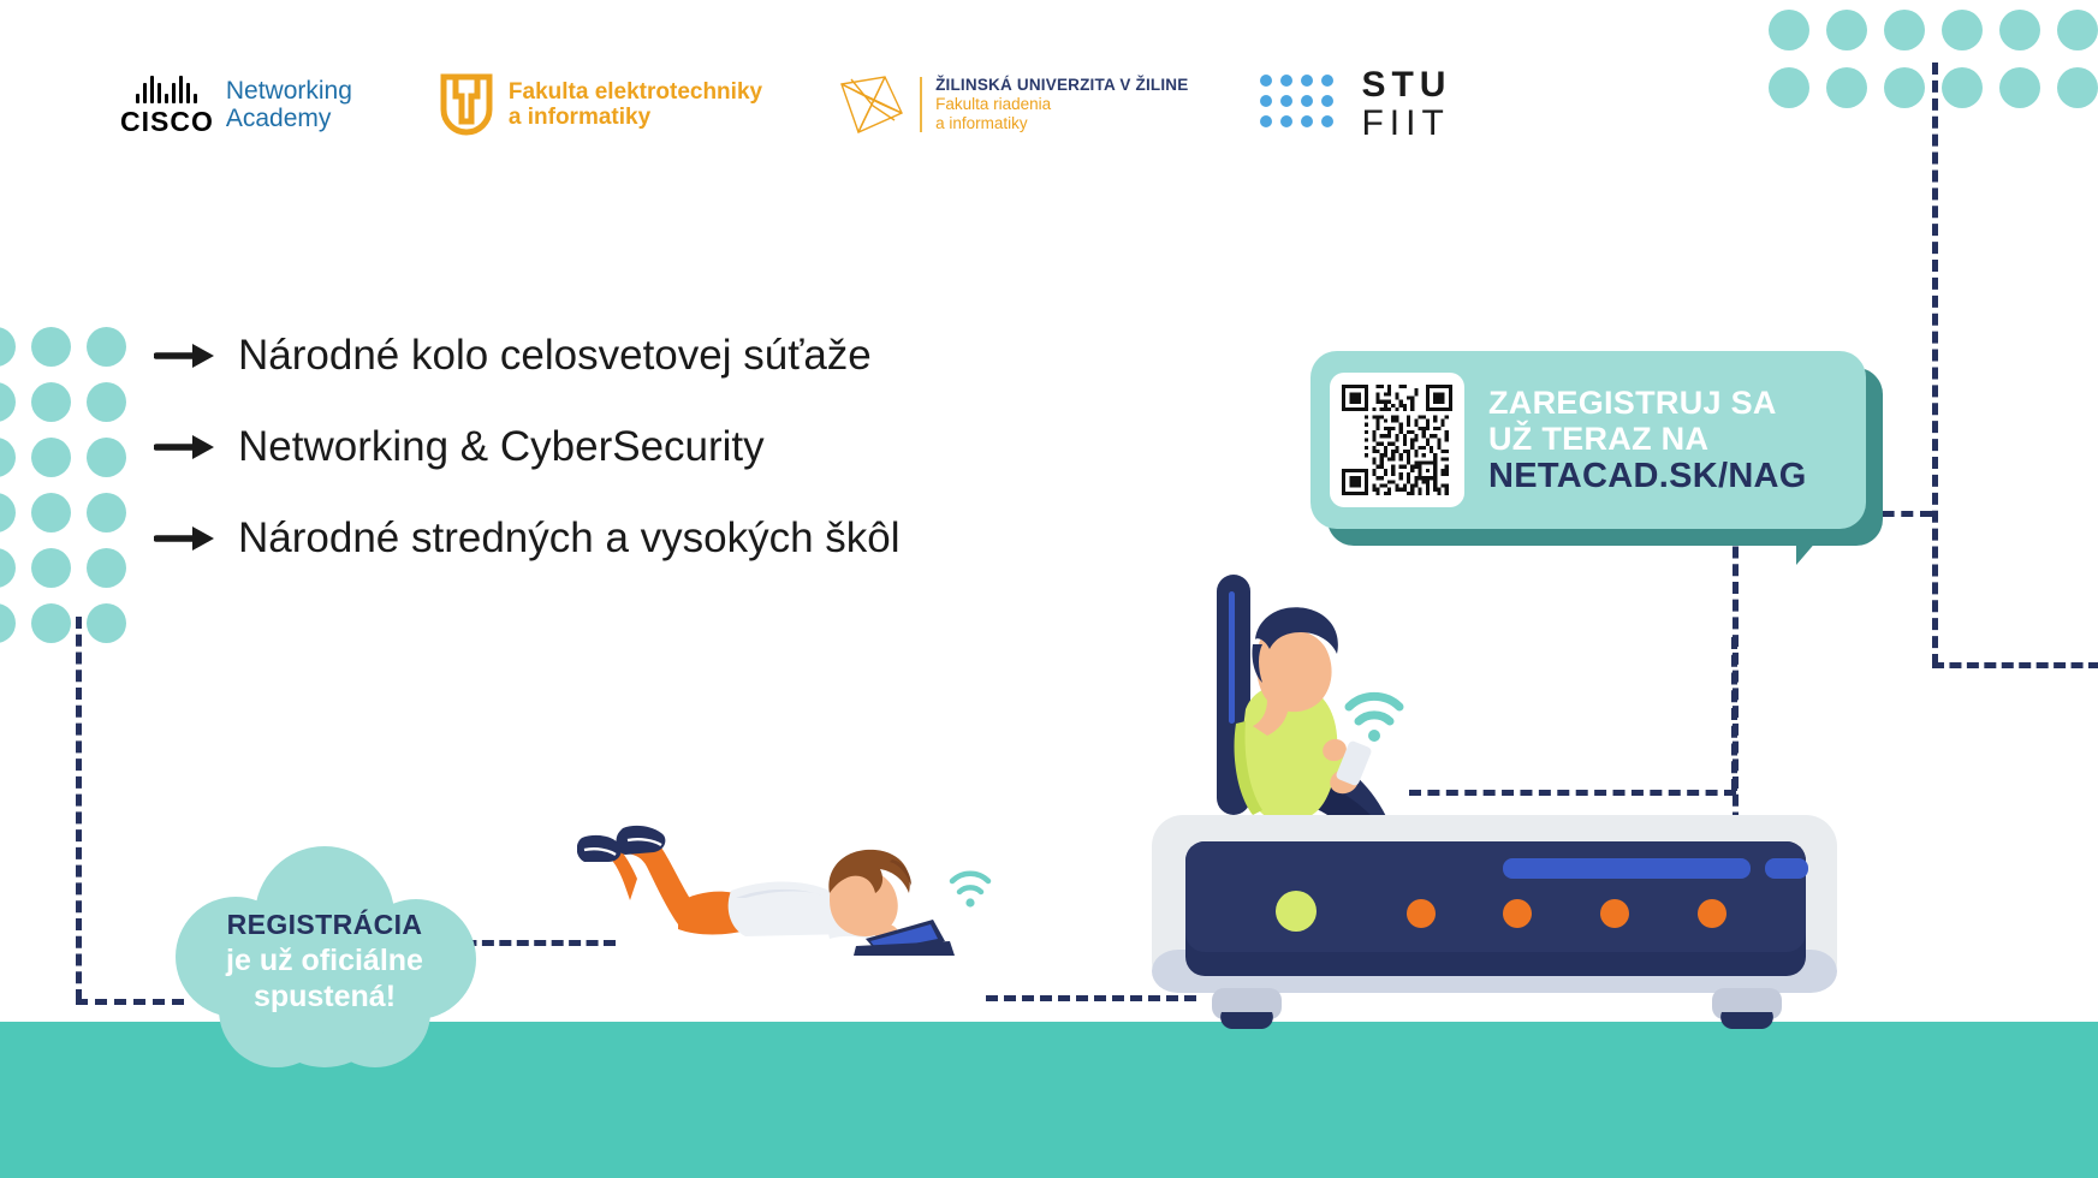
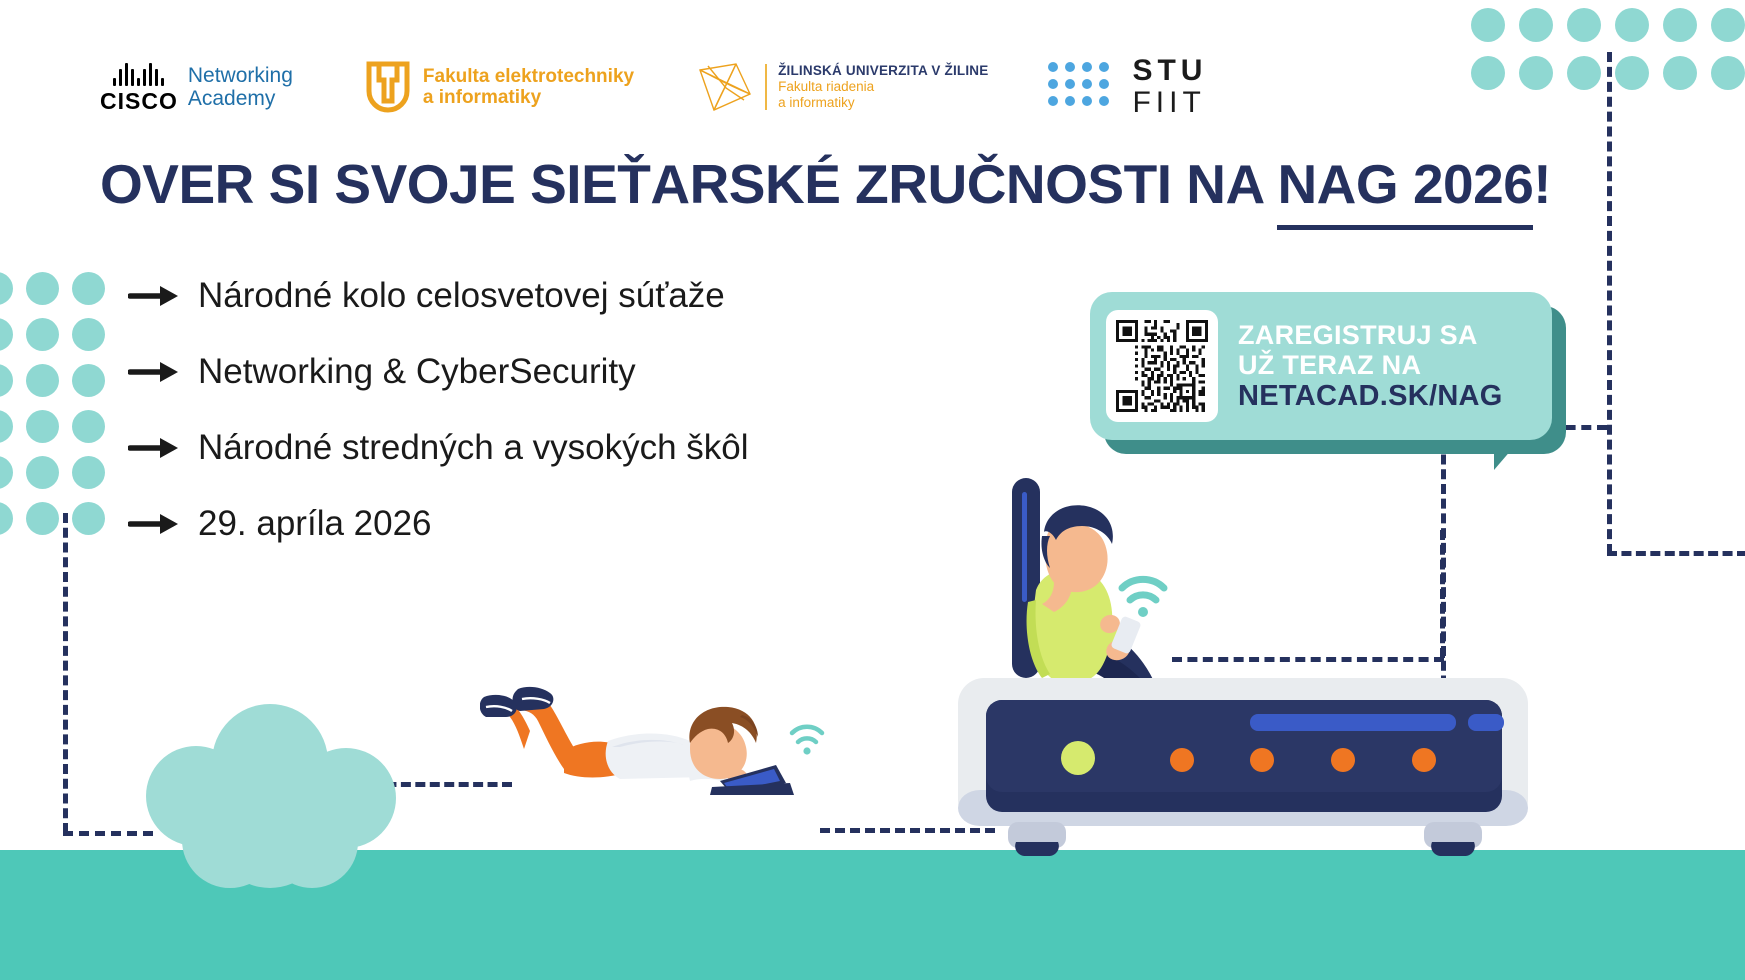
  CISCO
  Networking
  Academy
  Fakulta elektrotechniky
  a informatiky
  ŽILINSKÁ UNIVERZITA V ŽILINE
  Fakulta riadenia
  a informatiky
  STU
  FIIT
+ OVER SI SVOJE SIEŤARSKÉ ZRUČNOSTI NA NAG 2026!
  Národné kolo celosvetovej súťaže
  Networking & CyberSecurity
  Národné stredných a vysokých škôl
+ 29. apríla 2026
  ZAREGISTRUJ SA
  UŽ TERAZ NA
  NETACAD.SK/NAG
- REGISTRÁCIA
- je už oficiálne
- spustená!
